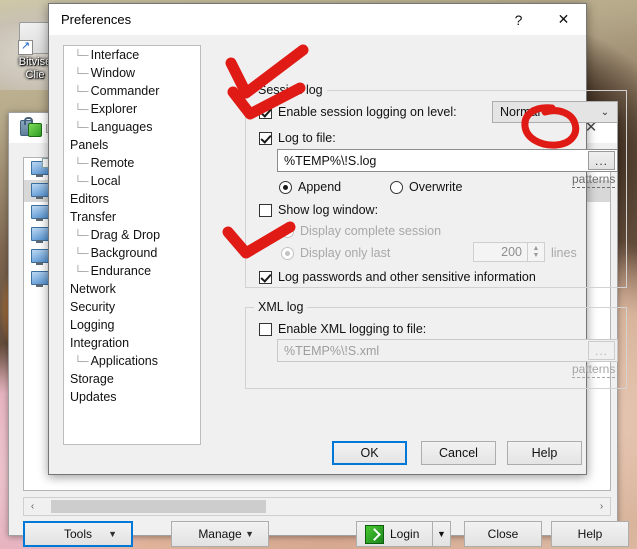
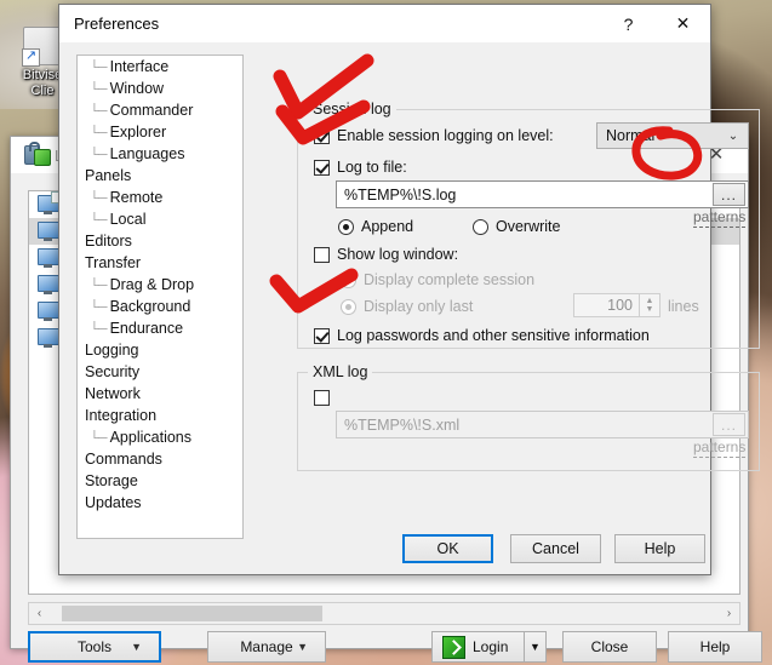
  ↗
  Bitvis
  Clie
  ✕
  ‹
  ›
  Tools
  ▼
  Manage
  ▼
  Login
  ▼
  Close
  Help
  Preferences
  ?
  ✕
  └─ Interface
  └─ Window
  └─ Commander
  └─ Explorer
  └─ Languages
  Panels
  └─ Remote
  └─ Local
  Editors
  Transfer
  └─ Drag & Drop
  └─ Background
  └─ Endurance
- Network
+ Logging
  Security
- Logging
+ Network
  Integration
  └─ Applications
+ Commands
  Storage
  Updates
  Sess log
  Enable session logging on level:
  ⌄
  Log to file:
  %TEMP%\!S.log
  ...
  patterns
  Append
  Overwrite
  Show log window:
  Display complete session
  Display only last
- 200
+ 100
  lines
  Log passwords and other sensitive information
  XML log
- Enable XML logging to file:
  %TEMP%\!S.xml
  ...
  patterns
  OK
  Cancel
  Help
